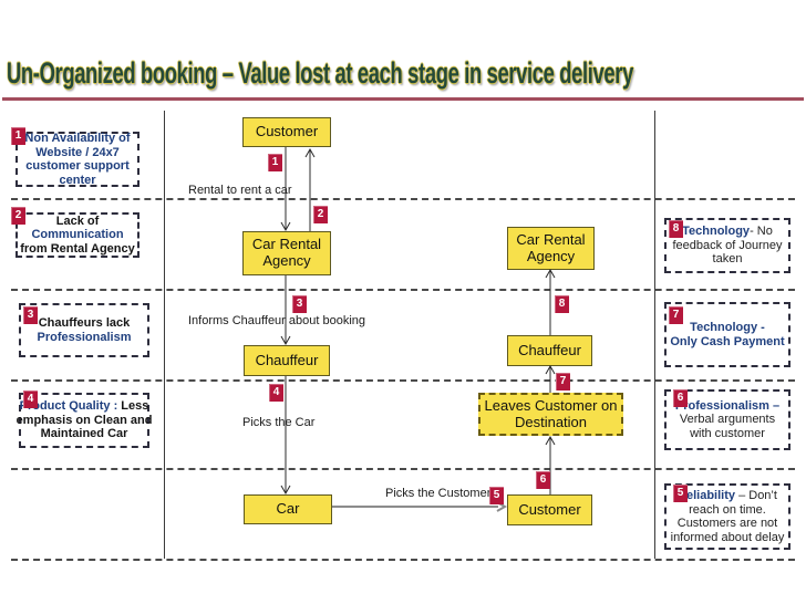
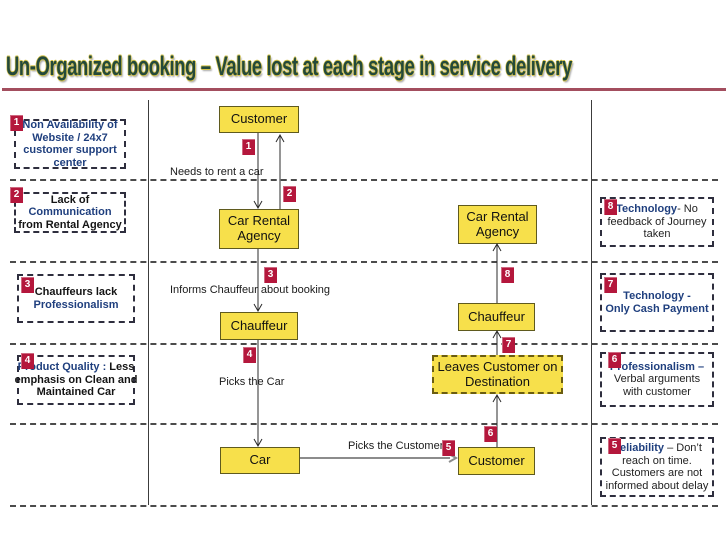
  Un-Organized booking – Value lost at each stage in service delivery
  Customer
  Car Rental Agency
  Chauffeur
  Car
  Car Rental Agency
  Chauffeur
  Leaves Customer on Destination
  Customer
- Rental to rent a car
+ Needs to rent a car
  Informs Chauffeur about booking
  Picks the Car
  Picks the Custome
  1
  2
  3
  4
  5
  6
  7
  8
  Non Availability of
  Website / 24x7
  customer support
  center
  1
  Lack of
  Communication
  from Rental Agency
  2
  Chauffeurs lack
  Professionalism
  3
  duct Quality : Less
  emphasis on Clean and
  Maintained Car
  4
  Technology- No
  feedback of Journey
  taken
  8
  Technology -
  Only Cash Payment
  7
  ofessionalism –
  Verbal arguments
  with customer
  6
  eliability – Don’t
  reach on time.
  Customers are not
  informed about delay
  5
